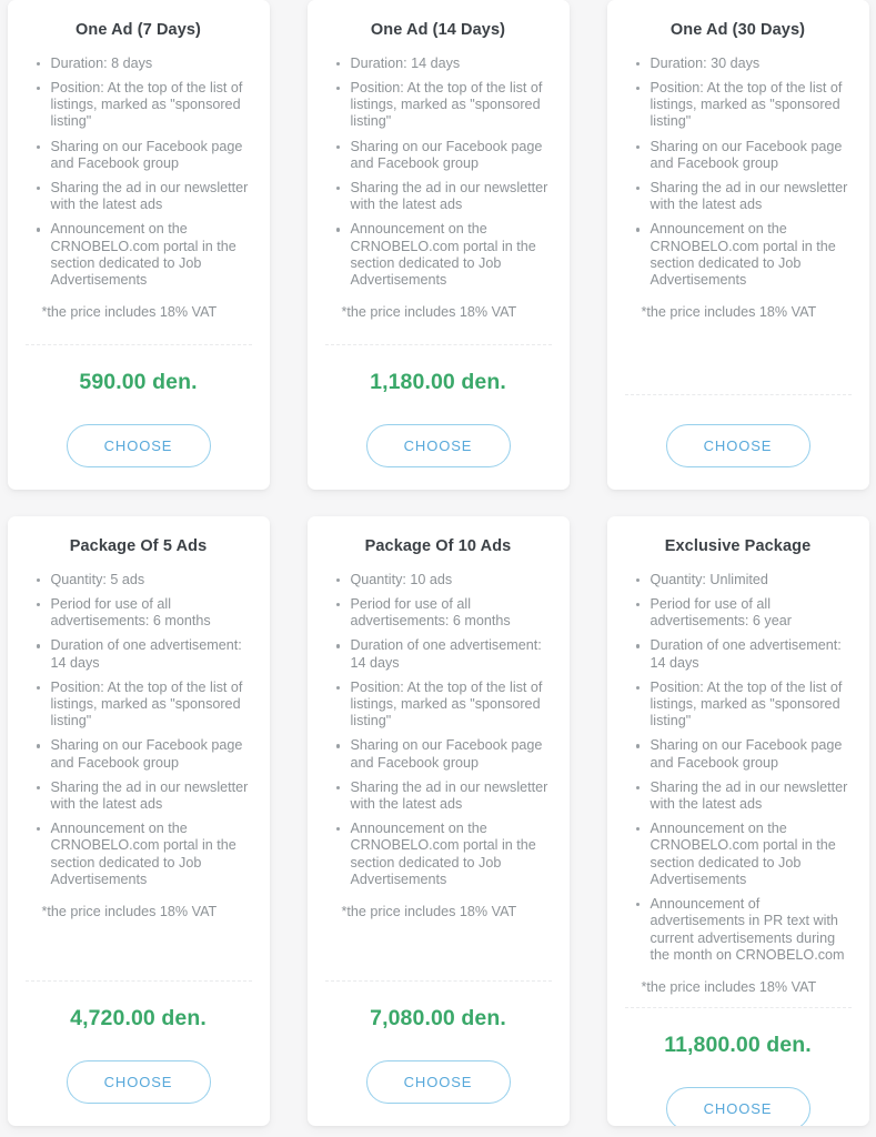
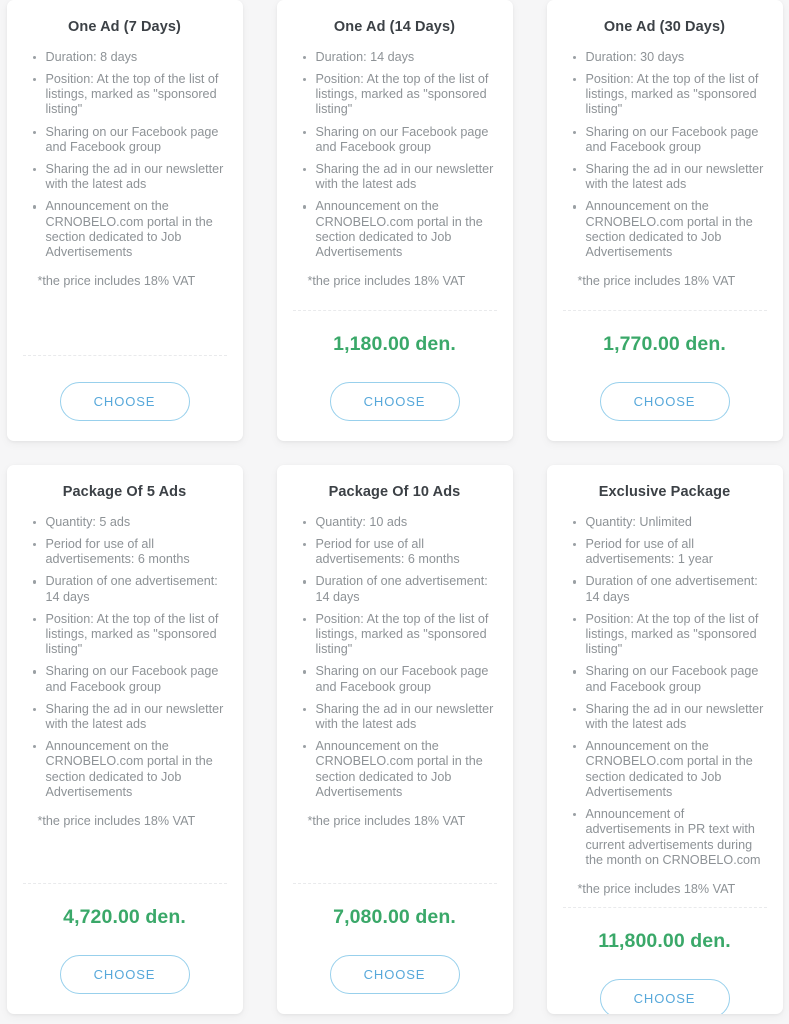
  One Ad (7 Days)
  Duration: 8 days
  Position: At the top of the list of listings, marked as "sponsored listing"
  Sharing on our Facebook page and Facebook group
  Sharing the ad in our newsletter with the latest ads
  Announcement on the CRNOBELO.com portal in the section dedicated to Job Advertisements
  *the price includes 18% VAT
- 590.00 den.
  CHOOSE
  One Ad (14 Days)
  Duration: 14 days
  Position: At the top of the list of listings, marked as "sponsored listing"
  Sharing on our Facebook page and Facebook group
  Sharing the ad in our newsletter with the latest ads
  Announcement on the CRNOBELO.com portal in the section dedicated to Job Advertisements
  *the price includes 18% VAT
  1,180.00 den.
  CHOOSE
  One Ad (30 Days)
  Duration: 30 days
  Position: At the top of the list of listings, marked as "sponsored listing"
  Sharing on our Facebook page and Facebook group
  Sharing the ad in our newsletter with the latest ads
  Announcement on the CRNOBELO.com portal in the section dedicated to Job Advertisements
  *the price includes 18% VAT
+ 1,770.00 den.
  CHOOSE
  Package Of 5 Ads
  Quantity: 5 ads
  Period for use of all advertisements: 6 months
  Duration of one advertisement: 14 days
  Position: At the top of the list of listings, marked as "sponsored listing"
  Sharing on our Facebook page and Facebook group
  Sharing the ad in our newsletter with the latest ads
  Announcement on the CRNOBELO.com portal in the section dedicated to Job Advertisements
  *the price includes 18% VAT
  4,720.00 den.
  CHOOSE
  Package Of 10 Ads
  Quantity: 10 ads
  Period for use of all advertisements: 6 months
  Duration of one advertisement: 14 days
  Position: At the top of the list of listings, marked as "sponsored listing"
  Sharing on our Facebook page and Facebook group
  Sharing the ad in our newsletter with the latest ads
  Announcement on the CRNOBELO.com portal in the section dedicated to Job Advertisements
  *the price includes 18% VAT
  7,080.00 den.
  CHOOSE
  Exclusive Package
  Quantity: Unlimited
- Period for use of all advertisements: 6 year
+ Period for use of all advertisements: 1 year
  Duration of one advertisement: 14 days
  Position: At the top of the list of listings, marked as "sponsored listing"
  Sharing on our Facebook page and Facebook group
  Sharing the ad in our newsletter with the latest ads
  Announcement on the CRNOBELO.com portal in the section dedicated to Job Advertisements
  Announcement of advertisements in PR text with current advertisements during the month on CRNOBELO.com
  *the price includes 18% VAT
  11,800.00 den.
  CHOOSE
